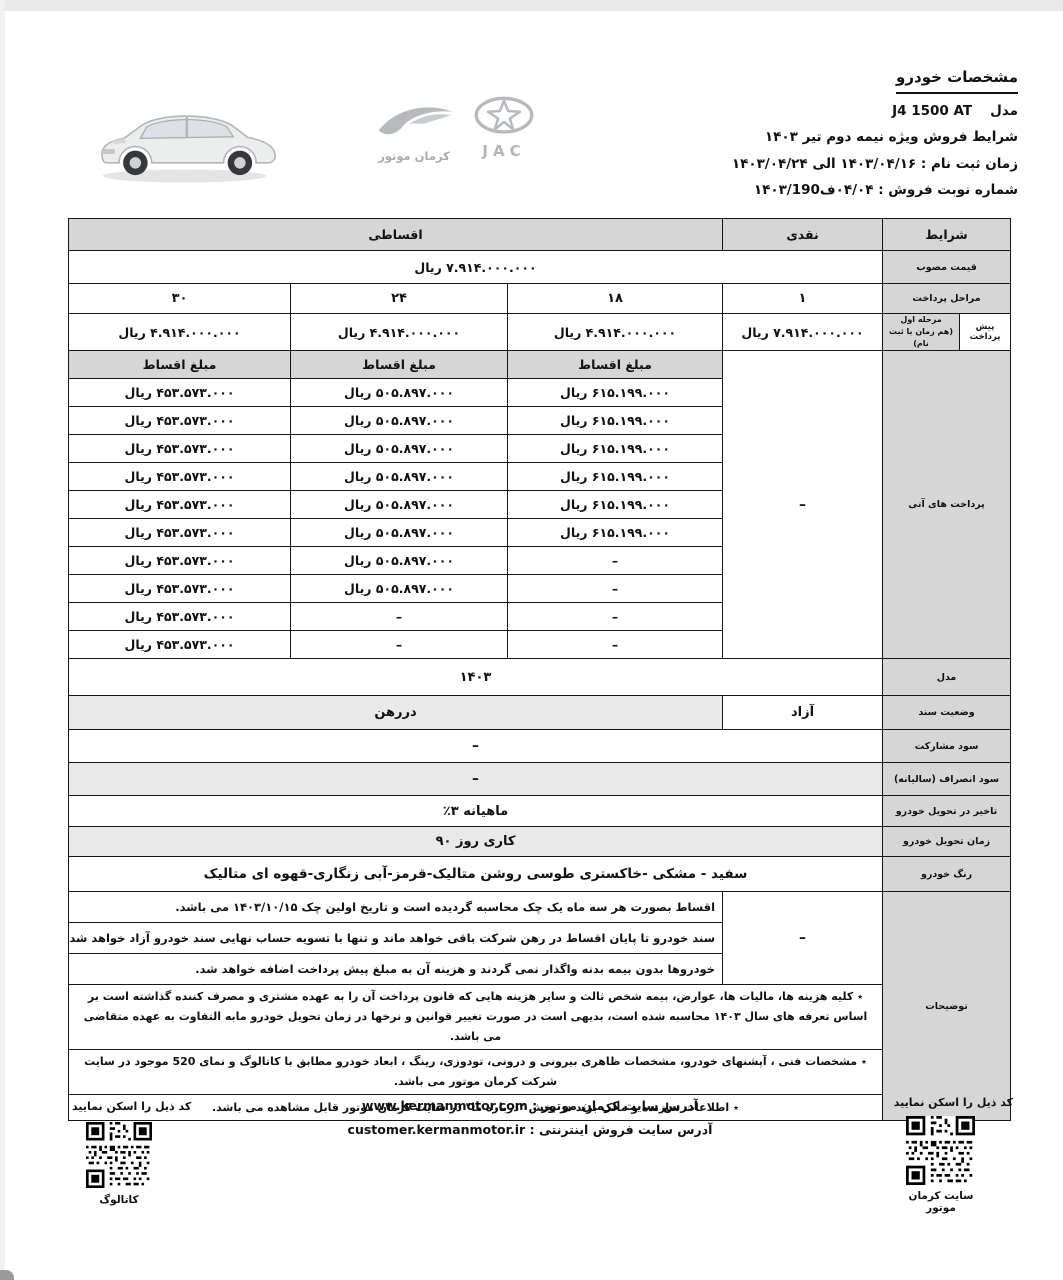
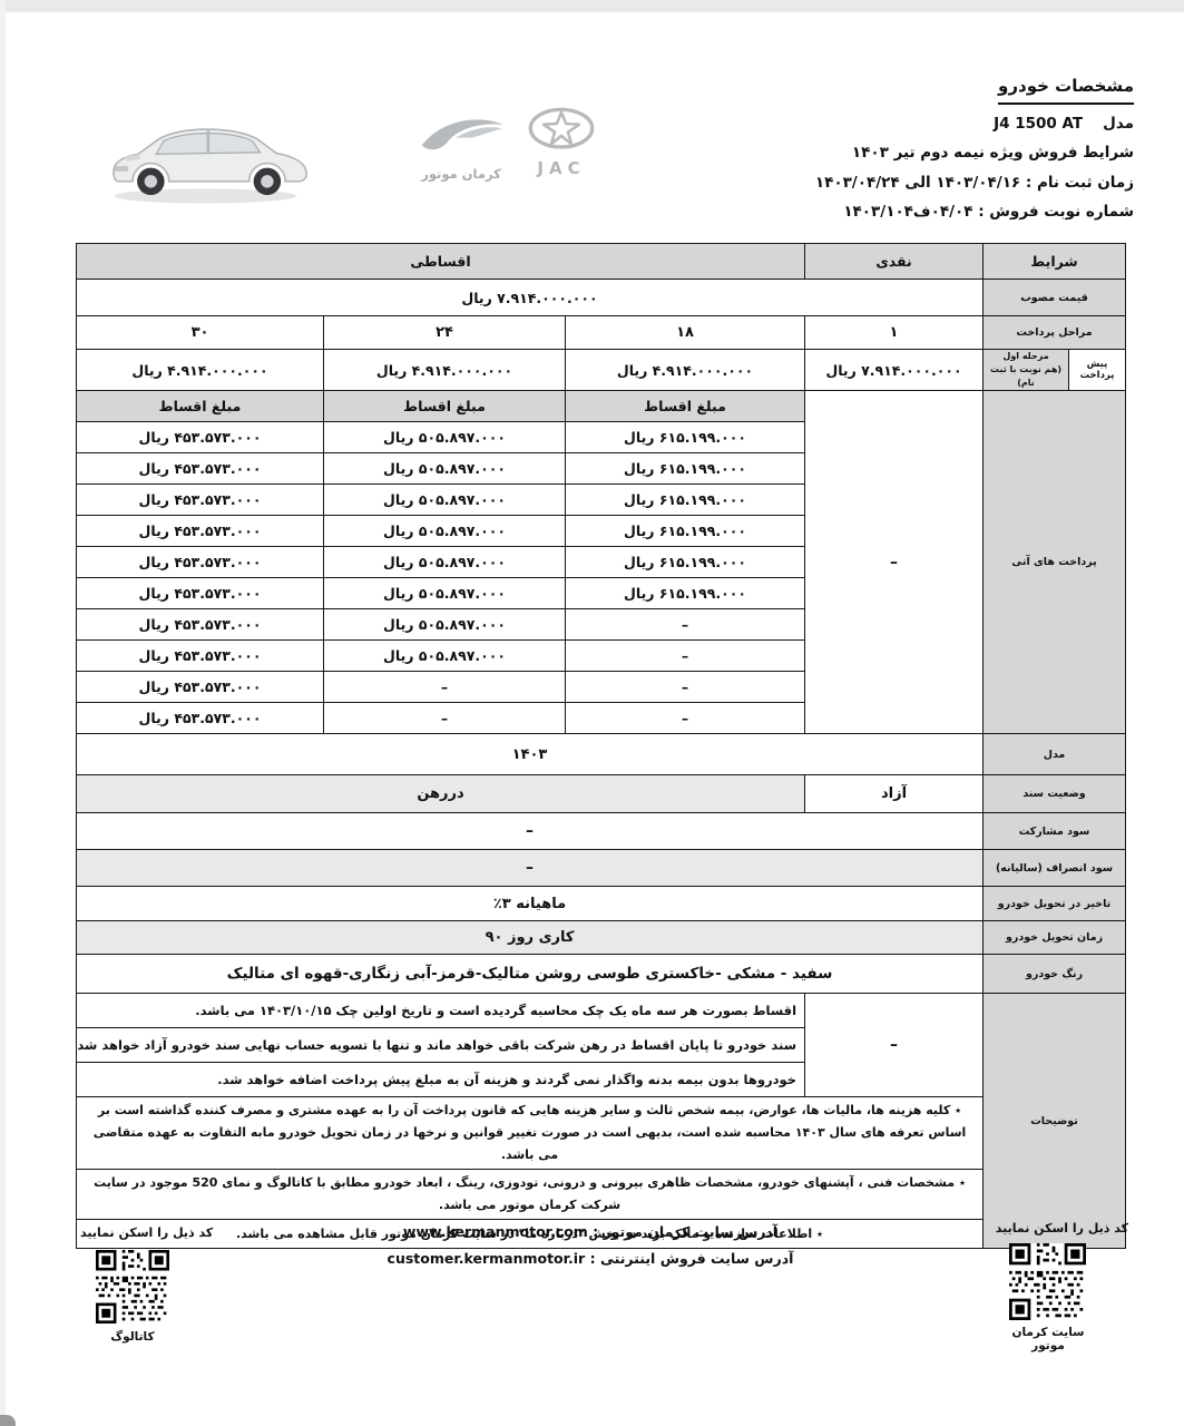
  مشخصات خودرو
  مدل
  J4 1500 AT
  شرایط فروش ویژه نیمه دوم تیر ۱۴۰۳
  زمان ثبت نام : ۱۴۰۳/۰۴/۱۶ الی ۱۴۰۳/۰۴/۲۴
- شماره نوبت فروش : ۰۴/۰۴ف۱۴۰۳/190
+ شماره نوبت فروش : ۰۴/۰۴ف۱۴۰۳/۱۰۴
  کرمان موتور
  JAC
  شرایط	نقدی	اقساطی
  قیمت مصوب	۷.۹۱۴.۰۰۰.۰۰۰ ریال
  مراحل پرداخت	۱	۱۸	۲۴	۳۰
- پیش پرداخت مرحله اول (هم زمان با ثبت نام)	۷.۹۱۴.۰۰۰.۰۰۰ ریال	۴.۹۱۴.۰۰۰.۰۰۰ ریال	۴.۹۱۴.۰۰۰.۰۰۰ ریال	۴.۹۱۴.۰۰۰.۰۰۰ ریال
+ پیش پرداخت مرحله اول (هم نوبت با ثبت نام)	۷.۹۱۴.۰۰۰.۰۰۰ ریال	۴.۹۱۴.۰۰۰.۰۰۰ ریال	۴.۹۱۴.۰۰۰.۰۰۰ ریال	۴.۹۱۴.۰۰۰.۰۰۰ ریال
  پرداخت های آتی	–	مبلغ اقساط	مبلغ اقساط	مبلغ اقساط
  ۶۱۵.۱۹۹.۰۰۰ ریال	۵۰۵.۸۹۷.۰۰۰ ریال	۴۵۳.۵۷۳.۰۰۰ ریال
  ۶۱۵.۱۹۹.۰۰۰ ریال	۵۰۵.۸۹۷.۰۰۰ ریال	۴۵۳.۵۷۳.۰۰۰ ریال
  ۶۱۵.۱۹۹.۰۰۰ ریال	۵۰۵.۸۹۷.۰۰۰ ریال	۴۵۳.۵۷۳.۰۰۰ ریال
  ۶۱۵.۱۹۹.۰۰۰ ریال	۵۰۵.۸۹۷.۰۰۰ ریال	۴۵۳.۵۷۳.۰۰۰ ریال
  ۶۱۵.۱۹۹.۰۰۰ ریال	۵۰۵.۸۹۷.۰۰۰ ریال	۴۵۳.۵۷۳.۰۰۰ ریال
  ۶۱۵.۱۹۹.۰۰۰ ریال	۵۰۵.۸۹۷.۰۰۰ ریال	۴۵۳.۵۷۳.۰۰۰ ریال
  –	۵۰۵.۸۹۷.۰۰۰ ریال	۴۵۳.۵۷۳.۰۰۰ ریال
  –	۵۰۵.۸۹۷.۰۰۰ ریال	۴۵۳.۵۷۳.۰۰۰ ریال
  –	–	۴۵۳.۵۷۳.۰۰۰ ریال
  –	–	۴۵۳.۵۷۳.۰۰۰ ریال
  مدل	۱۴۰۳
  وضعیت سند	آزاد	دررهن
  سود مشارکت	–
  سود انصراف (سالیانه)	–
  تاخیر در تحویل خودرو	٪۳ ماهیانه
  زمان تحویل خودرو	۹۰ روز کاری
  رنگ خودرو	سفید - مشکی -خاکستری طوسی روشن متالیک-قرمز-آبی زنگاری-قهوه ای متالیک
  توضیحات	–	اقساط بصورت هر سه ماه یک چک محاسبه گردیده است و تاریخ اولین چک ۱۴۰۳/۱۰/۱۵ می باشد.
  سند خودرو تا پایان اقساط در رهن شرکت باقی خواهد ماند و تنها با تسویه حساب نهایی سند خودرو آزاد خواهد شد
  خودروها بدون بیمه بدنه واگذار نمی گردند و هزینه آن به مبلغ پیش پرداخت اضافه خواهد شد.
  ٭ کلیه هزینه ها، مالیات ها، عوارض، بیمه شخص ثالث و سایر هزینه هایی که قانون پرداخت آن را به عهده مشتری و مصرف کننده گذاشته است بر اساس تعرفه های سال ۱۴۰۳ محاسبه شده است، بدیهی است در صورت تغییر قوانین و نرخها در زمان تحویل خودرو مابه التفاوت به عهده متقاضی می باشد.
  ٭ مشخصات فنی ، آپشنهای خودرو، مشخصات ظاهری بیرونی و درونی، تودوزی، رینگ ، ابعاد خودرو مطابق با کاتالوگ و نمای 520 موجود در سایت شرکت کرمان موتور می باشد.
  ٭ اطلاعات سازنده و مالک برند در بخش "درباره ما" در سایت کرمان موتور قابل مشاهده می باشد.
  کد ذیل را اسکن نمایید
  کد ذیل را اسکن نمایید
  آدرس سایت کرمان موتور : www.kermanmotor.com
  آدرس سایت فروش اینترنتی : customer.kermanmotor.ir
  سایت کرمان موتور
  کاتالوگ
